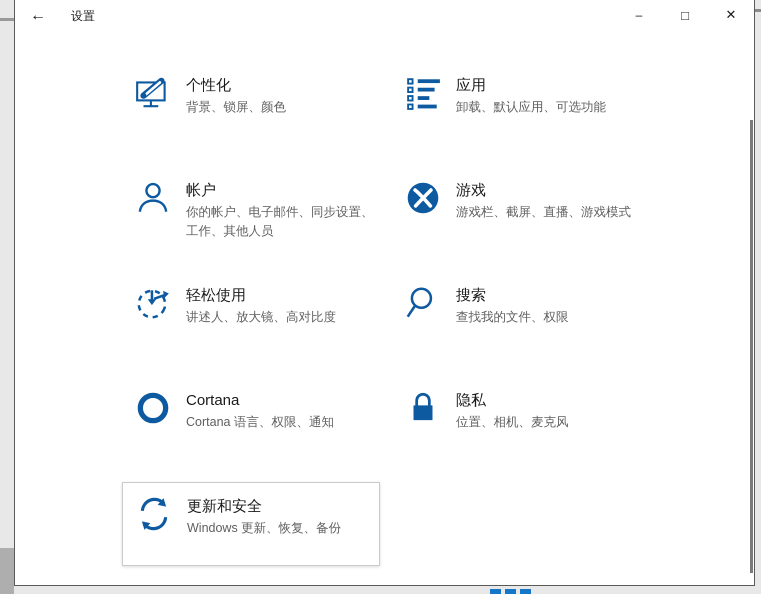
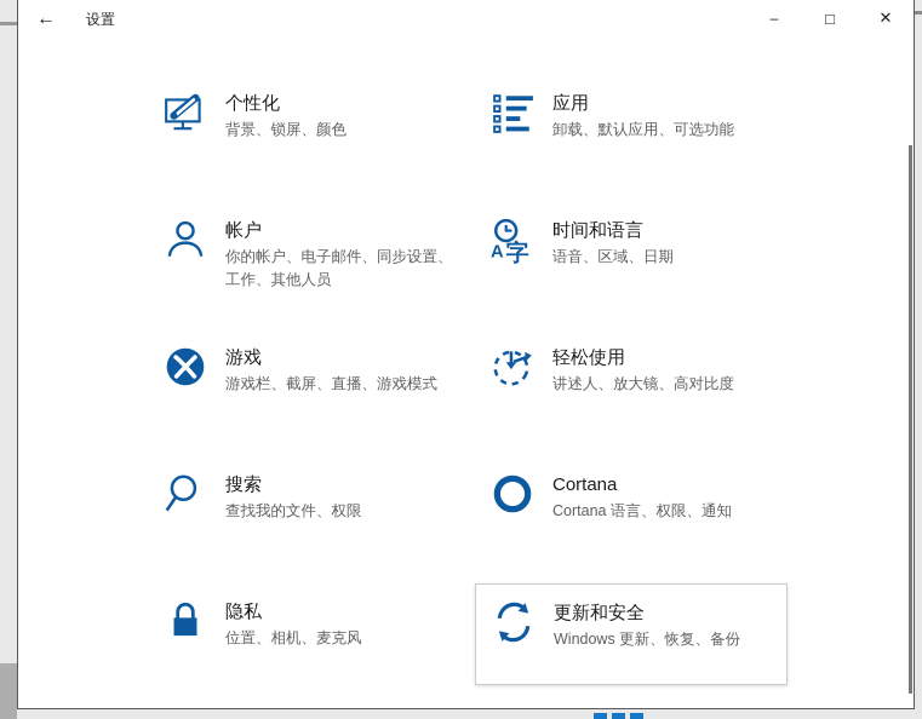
  ←
  设置
  –
  □
  ✕
  个性化
  背景、锁屏、颜色
  应用
  卸载、默认应用、可选功能
  帐户
  你的帐户、电子邮件、同步设置、工作、其他人员
+ A
+ 字
+ 时间和语言
+ 语音、区域、日期
  游戏
  游戏栏、截屏、直播、游戏模式
  轻松使用
  讲述人、放大镜、高对比度
  搜索
  查找我的文件、权限
  Cortana
  Cortana 语言、权限、通知
  隐私
  位置、相机、麦克风
  更新和安全
  Windows 更新、恢复、备份
